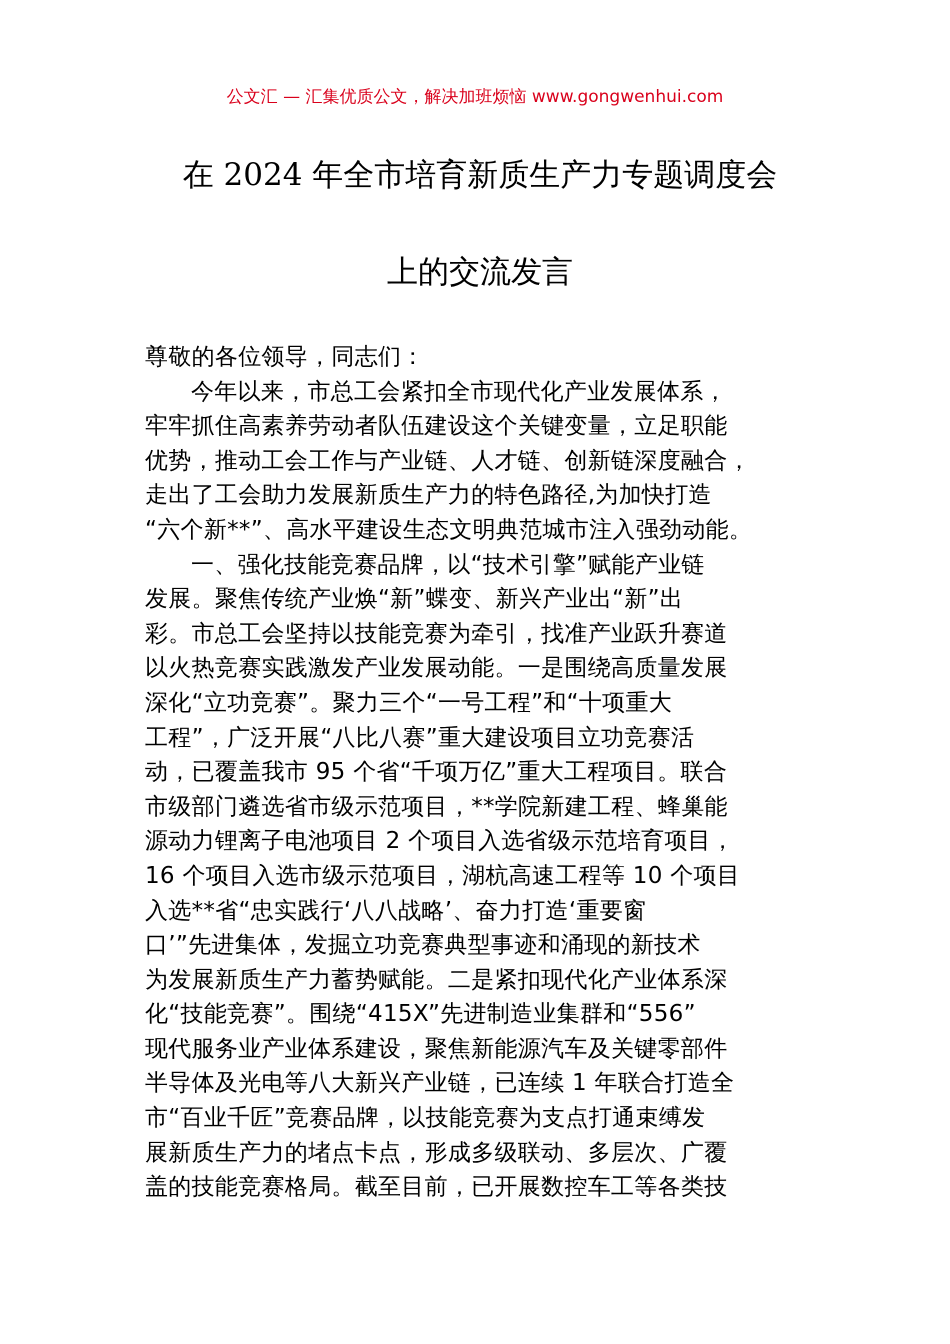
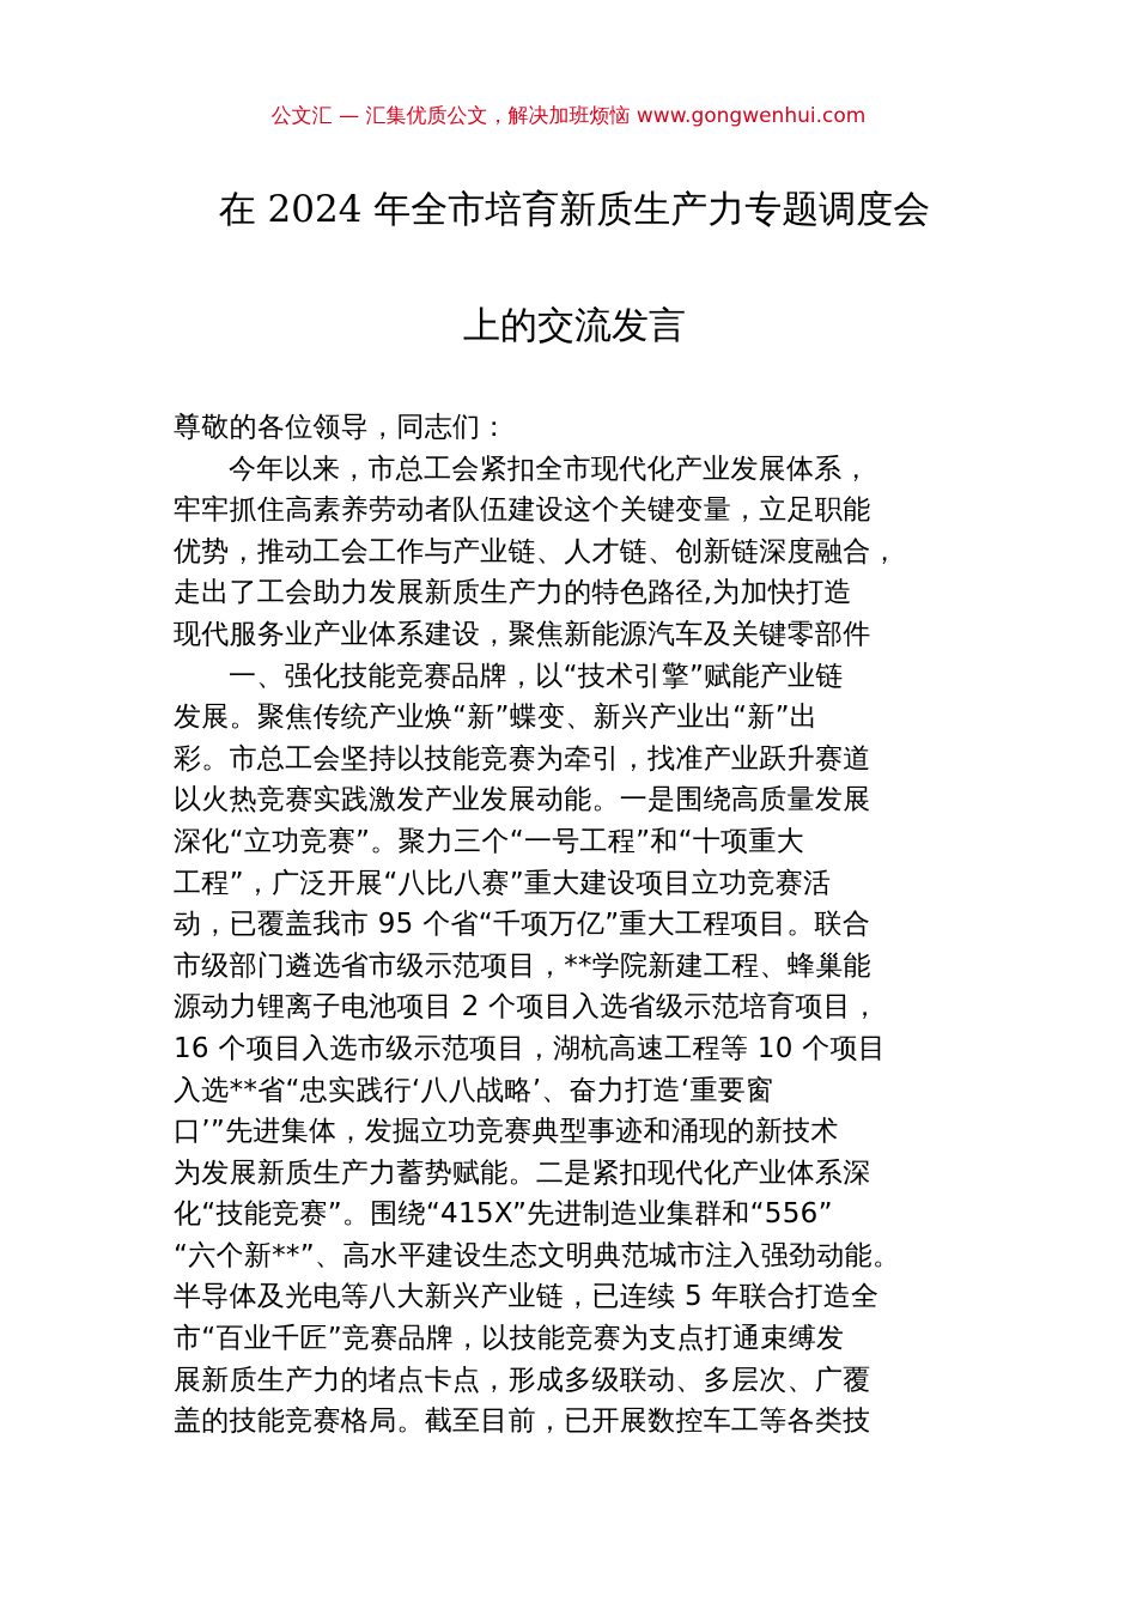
  公文汇 — 汇集优质公文，解决加班烦恼 www.gongwenhui.com
  在 2024 年全市培育新质生产力专题调度会
  上的交流发言
  尊敬的各位领导，同志们：
  今年以来，市总工会紧扣全市现代化产业发展体系，
  牢牢抓住高素养劳动者队伍建设这个关键变量，立足职能
  优势，推动工会工作与产业链、人才链、创新链深度融合，
  走出了工会助力发展新质生产力的特色路径,为加快打造
- “六个新**”、高水平建设生态文明典范城市注入强劲动能。
+ 现代服务业产业体系建设，聚焦新能源汽车及关键零部件
  一、强化技能竞赛品牌，以“技术引擎”赋能产业链
  发展。聚焦传统产业焕“新”蝶变、新兴产业出“新”出
  彩。市总工会坚持以技能竞赛为牵引，找准产业跃升赛道
  以火热竞赛实践激发产业发展动能。一是围绕高质量发展
  深化“立功竞赛”。聚力三个“一号工程”和“十项重大
  工程”，广泛开展“八比八赛”重大建设项目立功竞赛活
  动，已覆盖我市 95 个省“千项万亿”重大工程项目。联合
  市级部门遴选省市级示范项目，**学院新建工程、蜂巢能
  源动力锂离子电池项目 2 个项目入选省级示范培育项目，
  16 个项目入选市级示范项目，湖杭高速工程等 10 个项目
  入选**省“忠实践行‘八八战略’、奋力打造‘重要窗
  口’”先进集体，发掘立功竞赛典型事迹和涌现的新技术
  为发展新质生产力蓄势赋能。二是紧扣现代化产业体系深
  化“技能竞赛”。围绕“415X”先进制造业集群和“556”
- 现代服务业产业体系建设，聚焦新能源汽车及关键零部件
+ “六个新**”、高水平建设生态文明典范城市注入强劲动能。
- 半导体及光电等八大新兴产业链，已连续 1 年联合打造全
+ 半导体及光电等八大新兴产业链，已连续 5 年联合打造全
  市“百业千匠”竞赛品牌，以技能竞赛为支点打通束缚发
  展新质生产力的堵点卡点，形成多级联动、多层次、广覆
  盖的技能竞赛格局。截至目前，已开展数控车工等各类技
